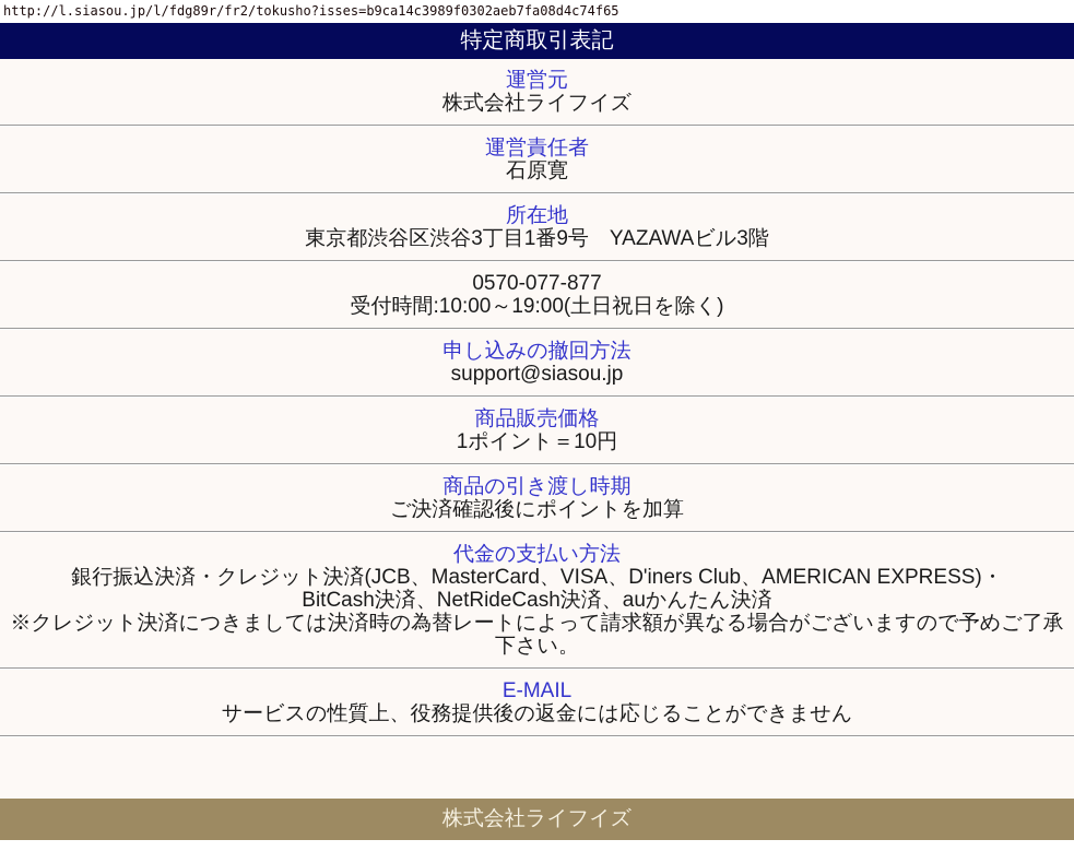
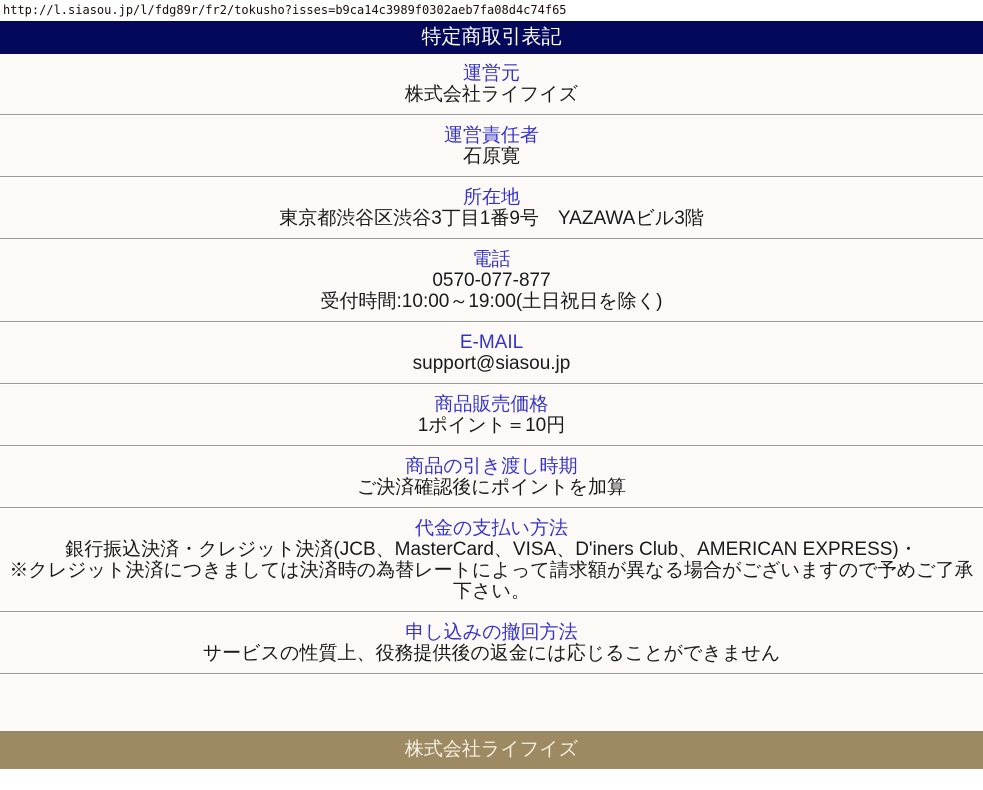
  http://l.siasou.jp/l/fdg89r/fr2/tokusho?isses=b9ca14c3989f0302aeb7fa08d4c74f65
  特定商取引表記
  運営元
  株式会社ライフイズ
  運営責任者
  石原寛
  所在地
  東京都渋谷区渋谷3丁目1番9号 YAZAWAビル3階
+ 電話
  0570-077-877
  受付時間:10:00～19:00(土日祝日を除く)
- 申し込みの撤回方法
+ E-MAIL
  support@siasou.jp
  商品販売価格
  1ポイント＝10円
  商品の引き渡し時期
  ご決済確認後にポイントを加算
  代金の支払い方法
  銀行振込決済・クレジット決済(JCB、MasterCard、VISA、D'iners Club、AMERICAN EXPRESS)・
- BitCash決済、NetRideCash決済、auかんたん決済
  ※クレジット決済につきましては決済時の為替レートによって請求額が異なる場合がございますので予めご了承下さい。
- E-MAIL
+ 申し込みの撤回方法
  サービスの性質上、役務提供後の返金には応じることができません
  株式会社ライフイズ
